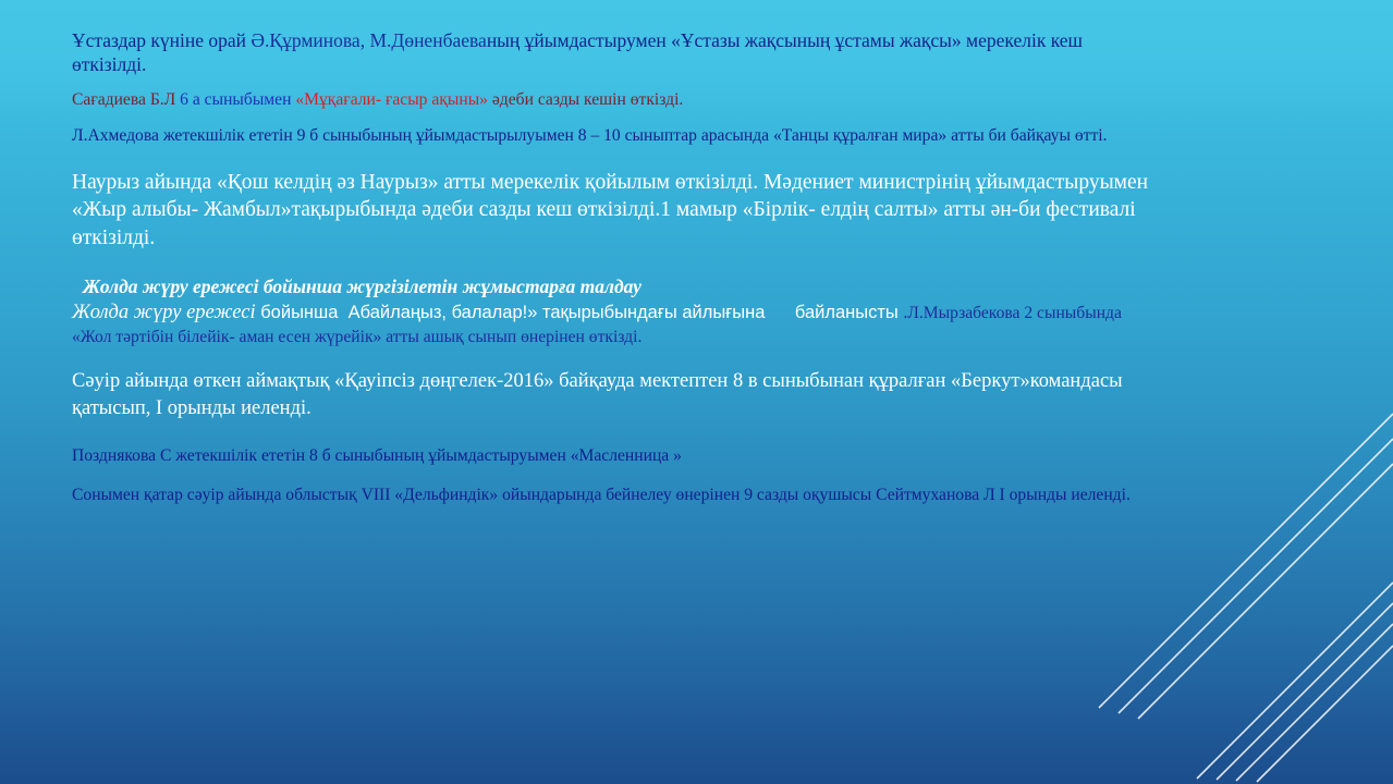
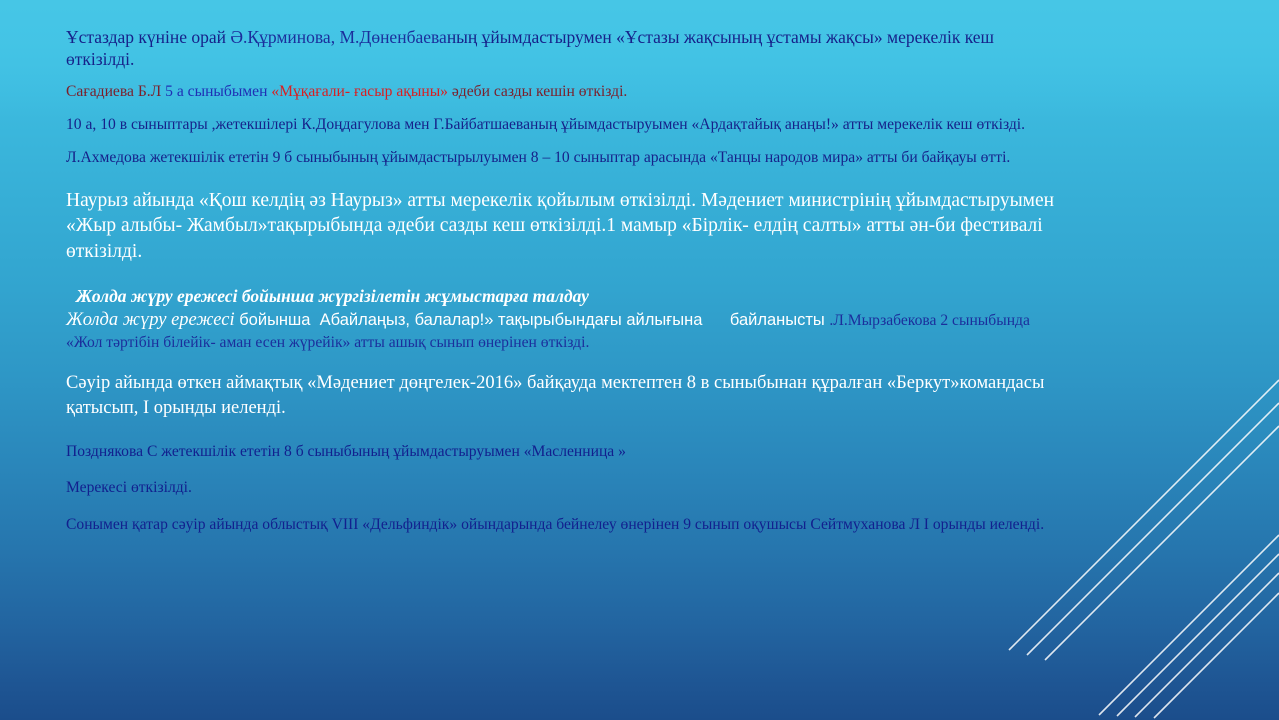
  Ұстаздар күніне орай Ә.Құрминова, М.Дөненбаеваның ұйымдастырумен «Ұстазы жақсының ұстамы жақсы» мерекелік кеш өткізілді.
- Сағадиева Б.Л 6 а сыныбымен «Мұқағали- ғасыр ақыны» әдеби сазды кешін өткізді.
+ Сағадиева Б.Л 5 а сыныбымен «Мұқағали- ғасыр ақыны» әдеби сазды кешін өткізді.
+ 10 а, 10 в сыныптары ,жетекшілері К.Доңдагулова мен Г.Байбатшаеваның ұйымдастыруымен «Ардақтайық анаңы!» атты мерекелік кеш өткізді.
- Л.Ахмедова жетекшілік ететін 9 б сыныбының ұйымдастырылуымен 8 – 10 сыныптар арасында «Танцы құралған мира» атты би байқауы өтті.
+ Л.Ахмедова жетекшілік ететін 9 б сыныбының ұйымдастырылуымен 8 – 10 сыныптар арасында «Танцы народов мира» атты би байқауы өтті.
  Наурыз айында «Қош келдің әз Наурыз» атты мерекелік қойылым өткізілді. Мәдениет министрінің ұйымдастыруымен «Жыр алыбы- Жамбыл»тақырыбында әдеби сазды кеш өткізілді.1 мамыр «Бірлік- елдің салты» атты ән-би фестивалі өткізілді.
  Жолда жүру ережесі бойынша жүргізілетін жұмыстарға талдау
  Жолда жүру ережесі бойынша Абайлаңыз, балалар!» тақырыбындағы айлығына байланысты .Л.Мырзабекова 2 сыныбында «Жол тәртібін білейік- аман есен жүрейік» атты ашық сынып өнерінен өткізді.
- Сәуір айында өткен аймақтық «Қауіпсіз дөңгелек-2016» байқауда мектептен 8 в сыныбынан құралған «Беркут»командасы қатысып, I орынды иеленді.
+ Сәуір айында өткен аймақтық «Мәдениет дөңгелек-2016» байқауда мектептен 8 в сыныбынан құралған «Беркут»командасы қатысып, I орынды иеленді.
  Позднякова С жетекшілік ететін 8 б сыныбының ұйымдастыруымен «Масленница »
+ Мерекесі өткізілді.
- Сонымен қатар сәуір айында облыстық VIII «Дельфиндік» ойындарында бейнелеу өнерінен 9 сазды оқушысы Сейтмуханова Л I орынды иеленді.
+ Сонымен қатар сәуір айында облыстық VIII «Дельфиндік» ойындарында бейнелеу өнерінен 9 сынып оқушысы Сейтмуханова Л I орынды иеленді.
